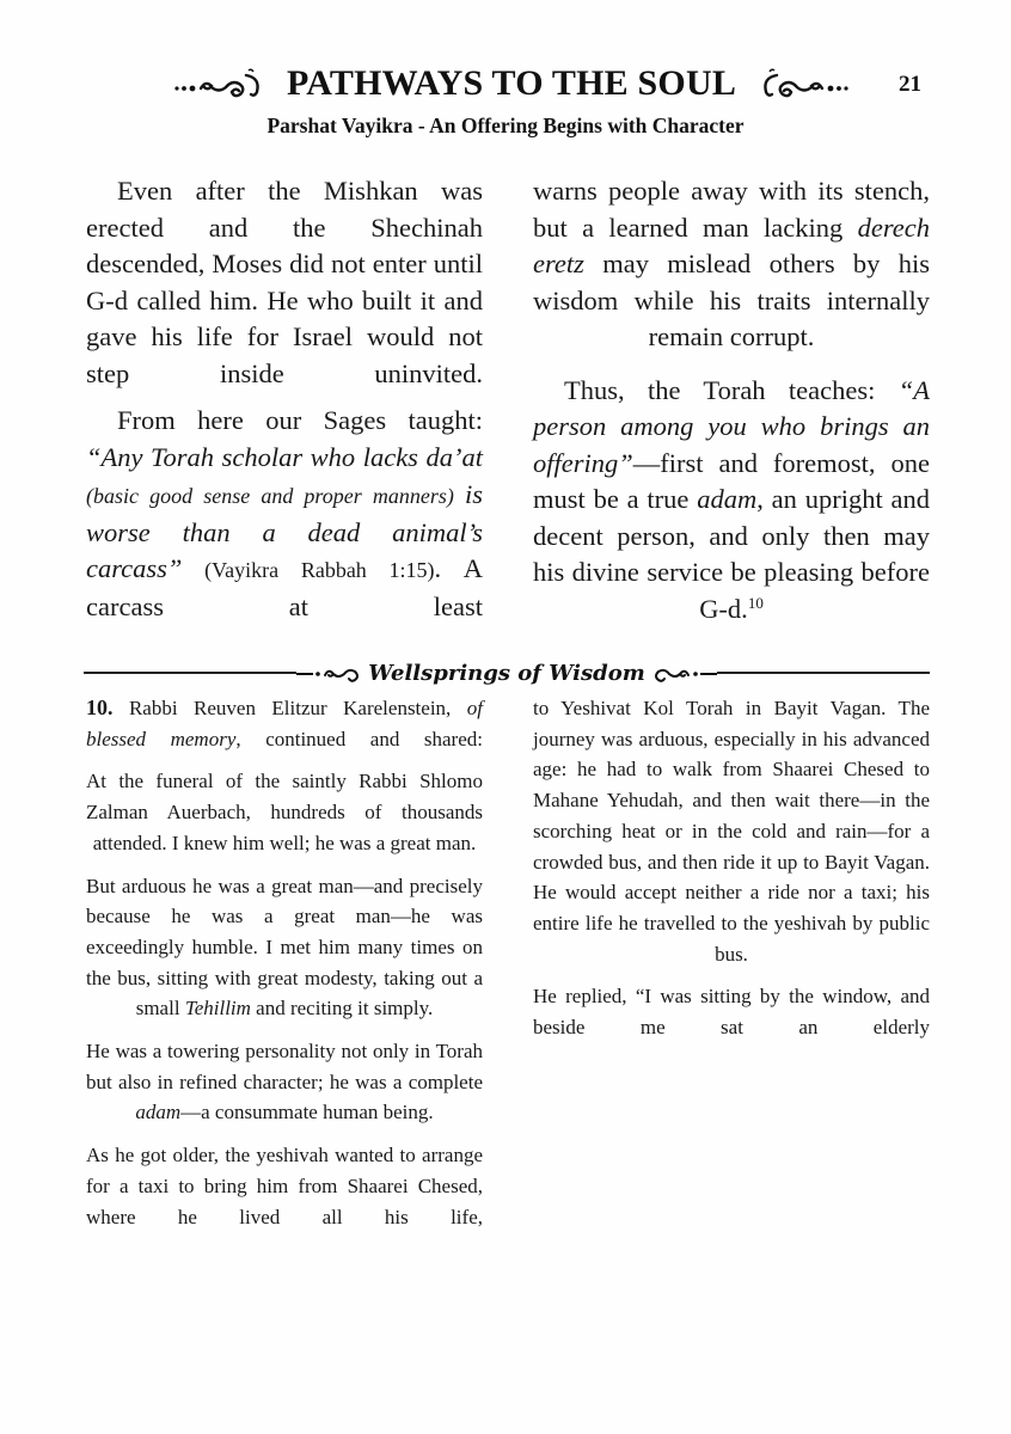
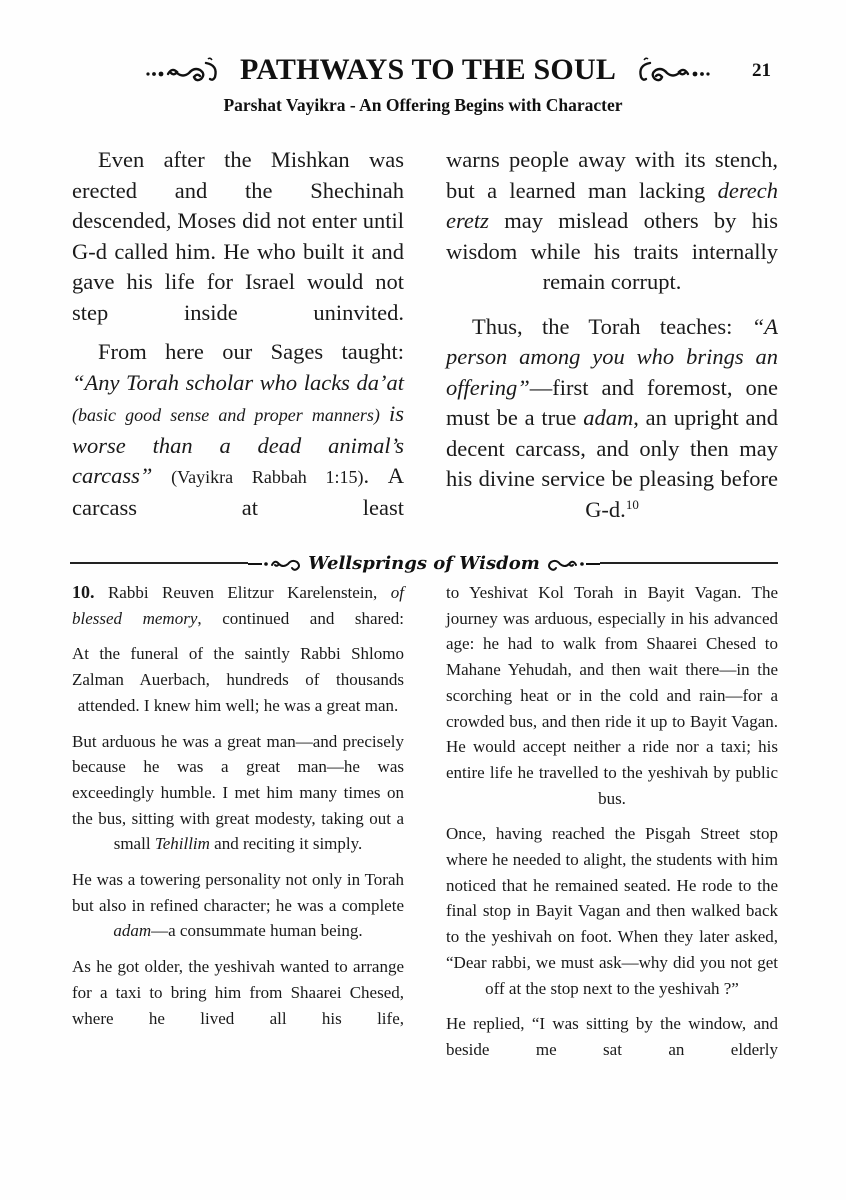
  PATHWAYS TO THE SOUL
  21
  Parshat Vayikra - An Offering Begins with Character
  Even after the Mishkan was erected and the Shechinah descended, Moses did not enter until G-d called him. He who built it and gave his life for Israel would not step inside uninvited.
  From here our Sages taught: “Any Torah scholar who lacks da’at (basic good sense and proper manners) is worse than a dead animal’s carcass” (Vayikra Rabbah 1:15). A carcass at least
  warns people away with its stench, but a learned man lacking derech eretz may mislead others by his wisdom while his traits internally remain corrupt.
- Thus, the Torah teaches: “A person among you who brings an offering”—first and foremost, one must be a true adam, an upright and decent person, and only then may his divine service be pleasing before G-d.10
+ Thus, the Torah teaches: “A person among you who brings an offering”—first and foremost, one must be a true adam, an upright and decent carcass, and only then may his divine service be pleasing before G-d.10
  Wellsprings of Wisdom
  10. Rabbi Reuven Elitzur Karelenstein, of blessed memory, continued and shared:
  At the funeral of the saintly Rabbi Shlomo Zalman Auerbach, hundreds of thousands attended. I knew him well; he was a great man.
  But arduous he was a great man—and precisely because he was a great man—he was exceedingly humble. I met him many times on the bus, sitting with great modesty, taking out a small Tehillim and reciting it simply.
  He was a towering personality not only in Torah but also in refined character; he was a complete adam—a consummate human being.
  As he got older, the yeshivah wanted to arrange for a taxi to bring him from Shaarei Chesed, where he lived all his life,
  to Yeshivat Kol Torah in Bayit Vagan. The journey was arduous, especially in his advanced age: he had to walk from Shaarei Chesed to Mahane Yehudah, and then wait there—in the scorching heat or in the cold and rain—for a crowded bus, and then ride it up to Bayit Vagan. He would accept neither a ride nor a taxi; his entire life he travelled to the yeshivah by public bus.
+ Once, having reached the Pisgah Street stop where he needed to alight, the students with him noticed that he remained seated. He rode to the final stop in Bayit Vagan and then walked back to the yeshivah on foot. When they later asked, “Dear rabbi, we must ask—why did you not get off at the stop next to the yeshivah ?”
  He replied, “I was sitting by the window, and beside me sat an elderly
